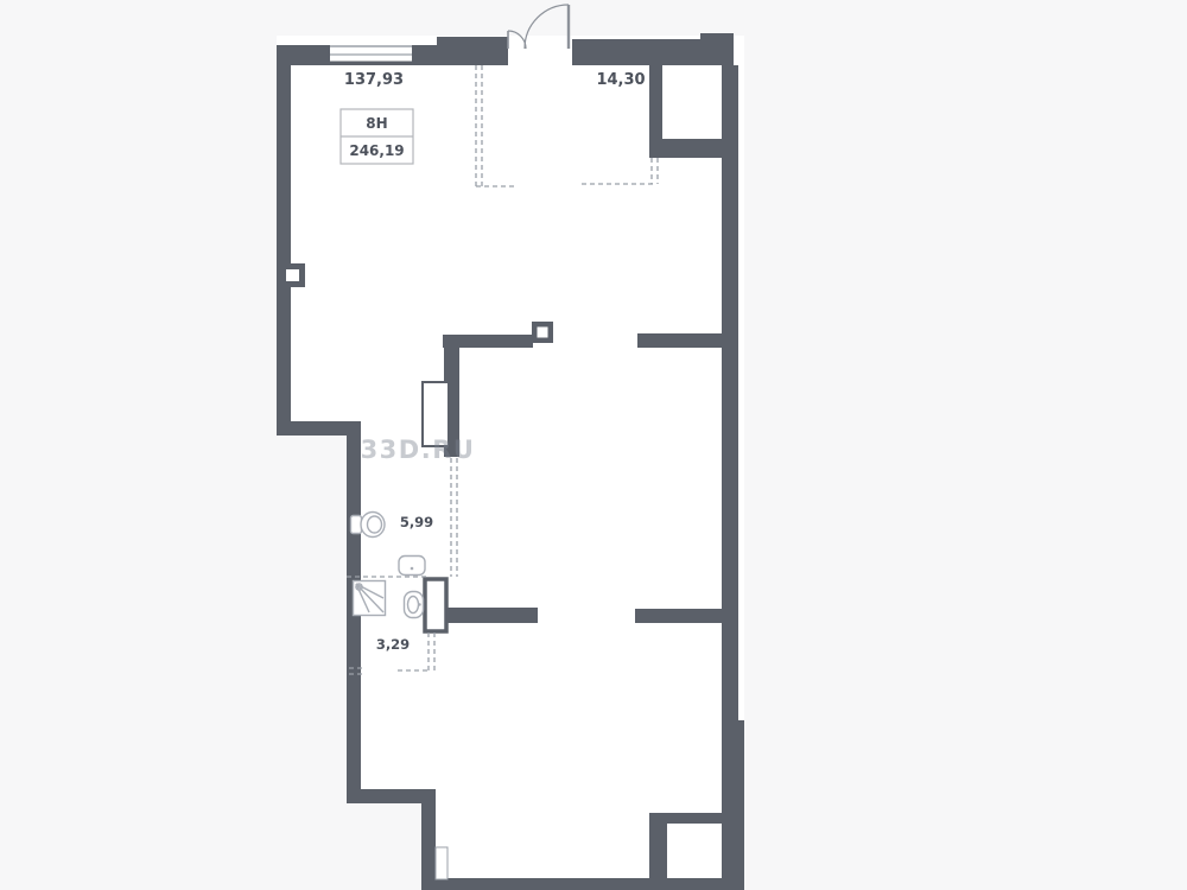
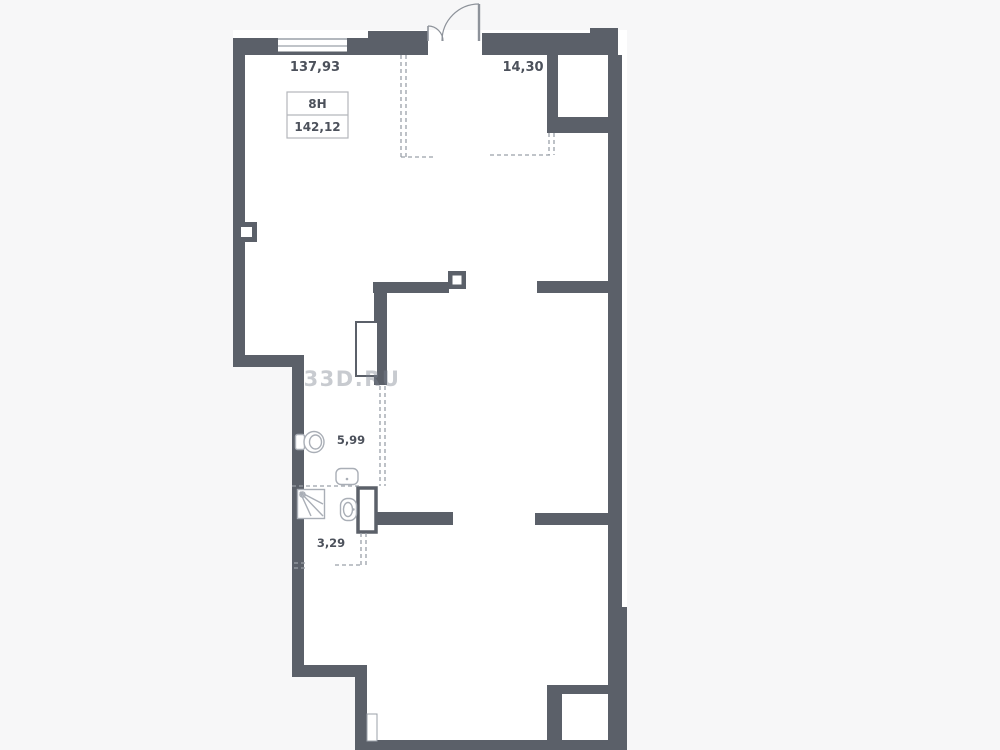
  137,93
  14,30
  8Н
- 246,19
+ 142,12
  5,99
  3,29
  33D.RU
